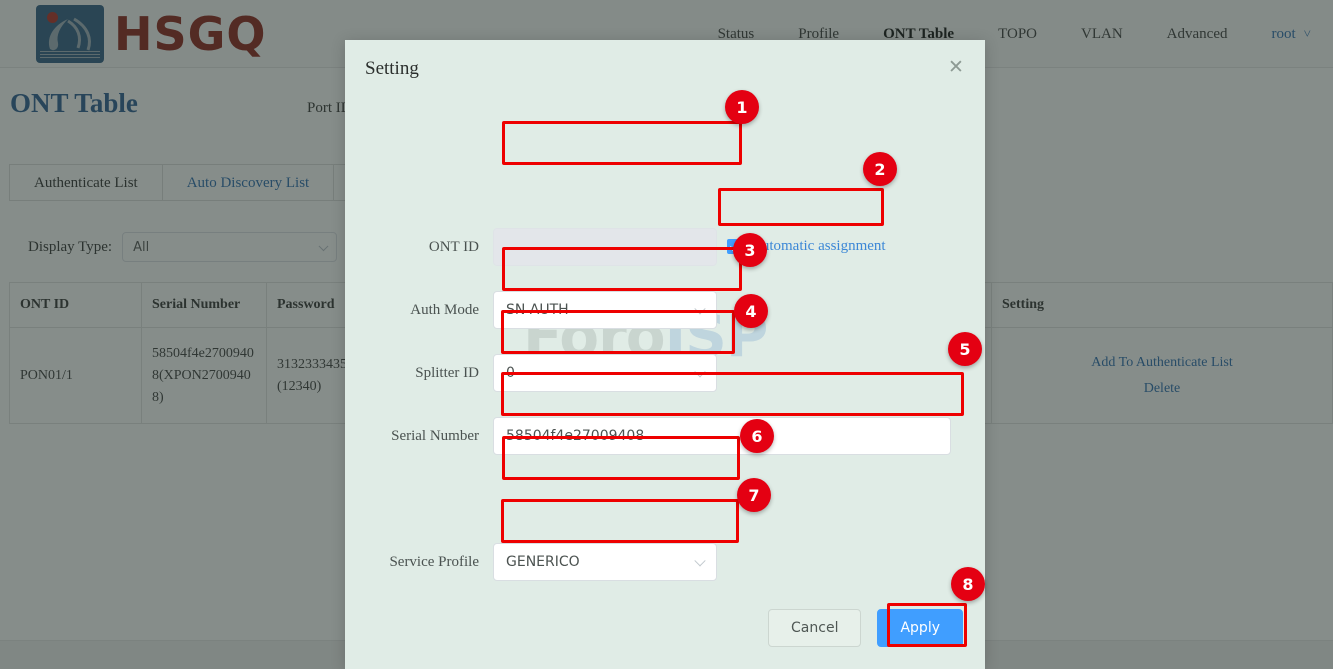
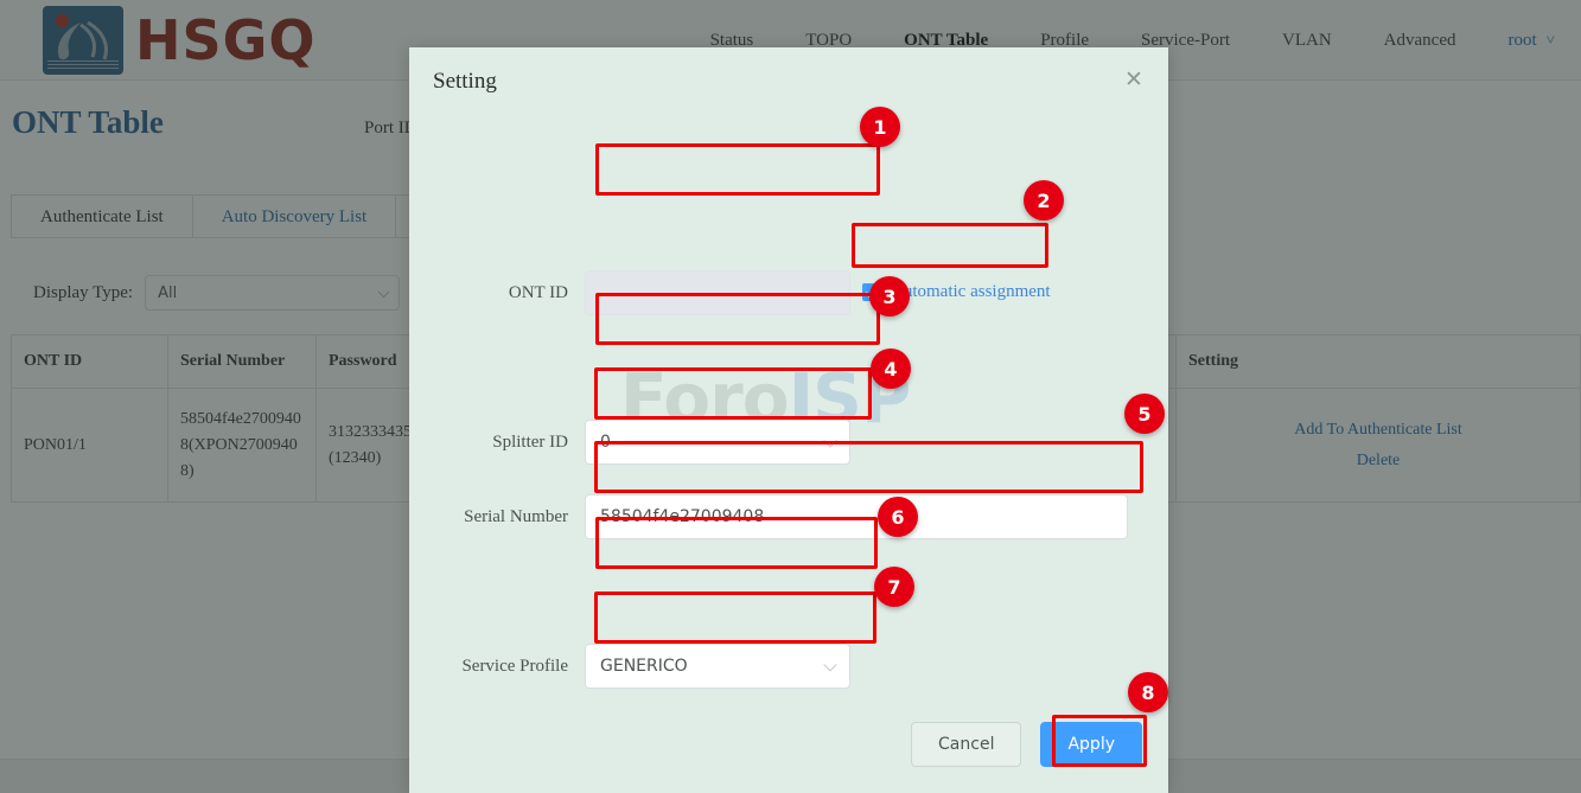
  HSGQ
  Status
- Profile
+ TOPO
  ONT Table
- TOPO
+ Profile
+ Service-Port
  VLAN
  Advanced
  root
  ˅
  ONT Table
  Port I
  Authenticate List
  Auto Discovery List
  Display Type:
  All
  ONT ID	Serial Number	Password			Setting
  PON01/1	58504f4e27009408(XPON27009408)	3132333435(12340)			Add To Authenticate List Delete
  Setting
  ✕
  ForoISP
  ONT ID
  tomatic assignment
- Auth Mode
- SN AUTH
  Splitter ID
  0
  Serial Number
  58504f4e27009408
  Service Profile
  GENERICO
  Cancel
  Apply
  1
  2
  3
  4
  5
  6
  7
  8
